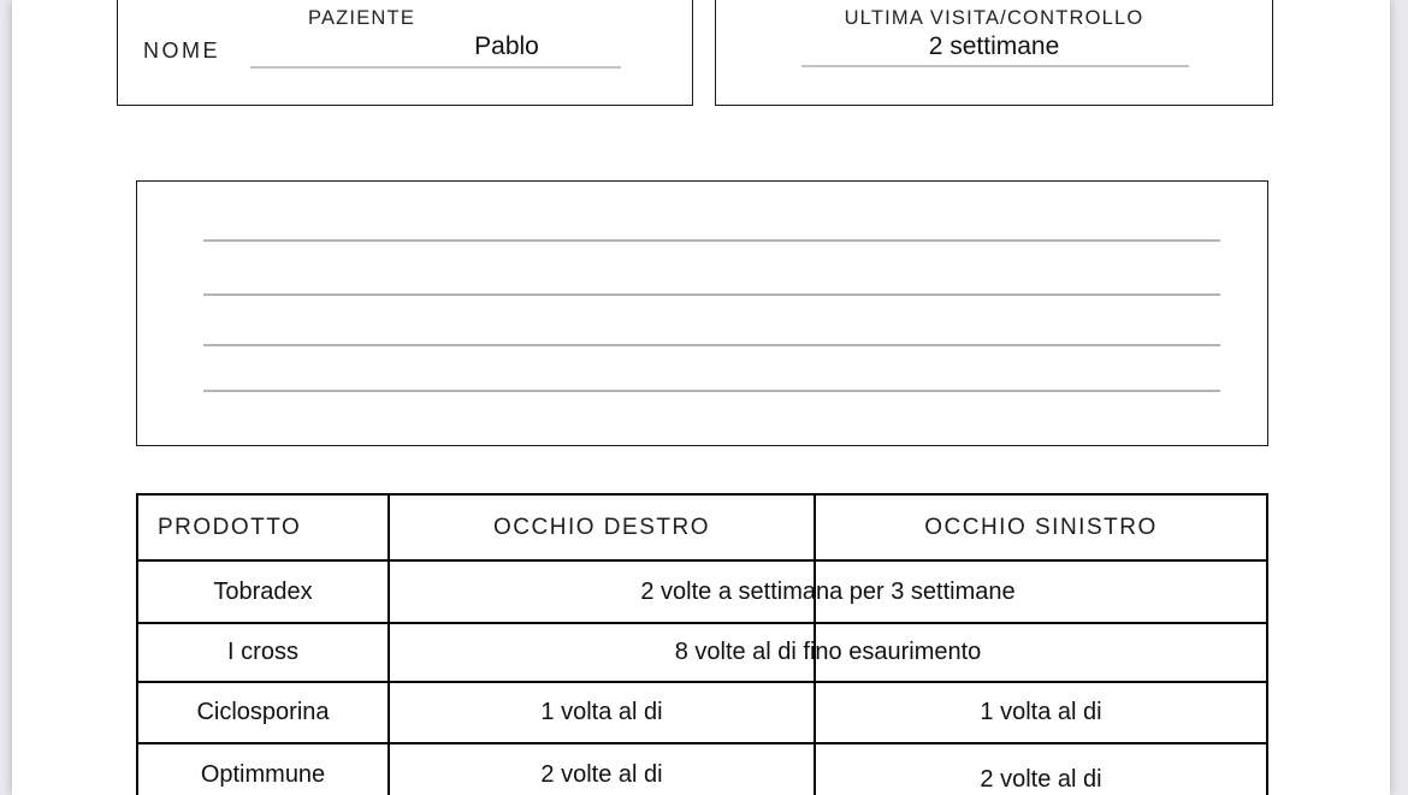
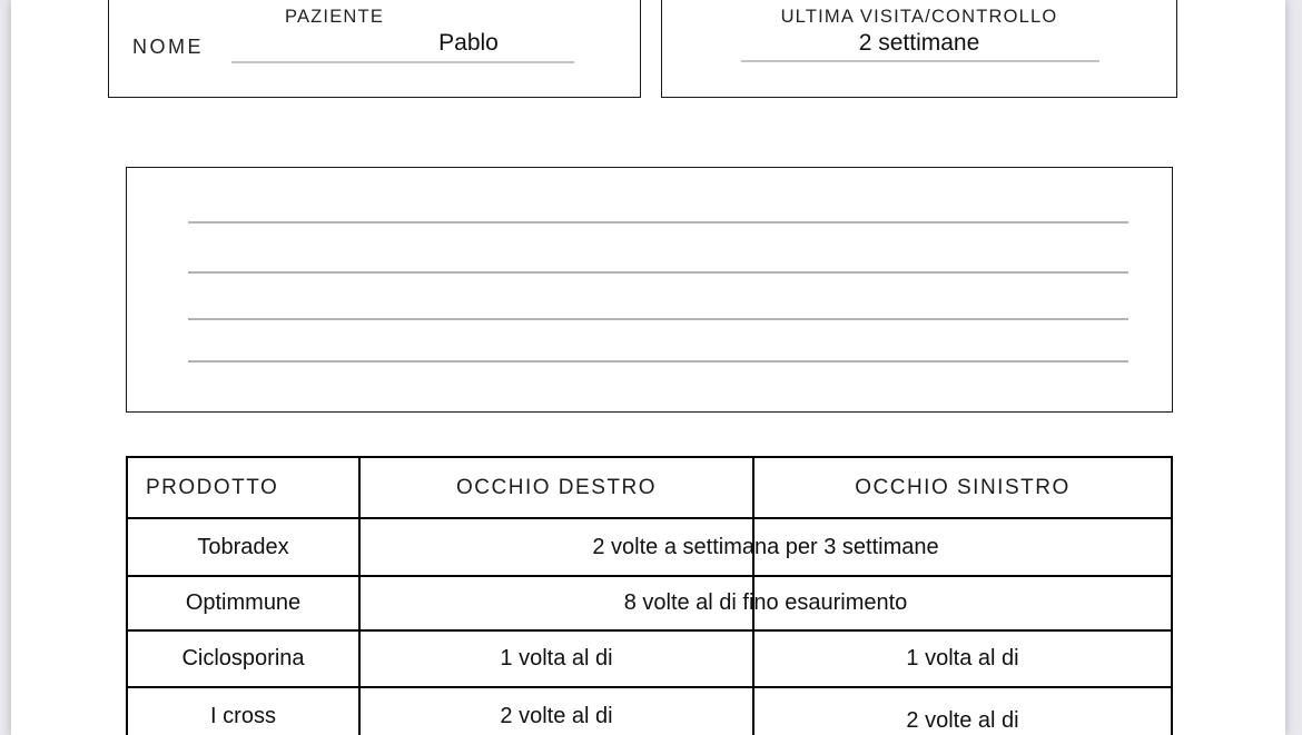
  PAZIENTE
  NOME
  Pablo
  ULTIMA VISITA/CONTROLLO
  2 settimane
  PRODOTTO
  OCCHIO DESTRO
  OCCHIO SINISTRO
  Tobradex
  2 volte a settimana per 3 settimane
- I cross
+ Optimmune
  8 volte al di fino esaurimento
  Ciclosporina
  1 volta al di
  1 volta al di
- Optimmune
+ I cross
  2 volte al di
  2 volte al di
